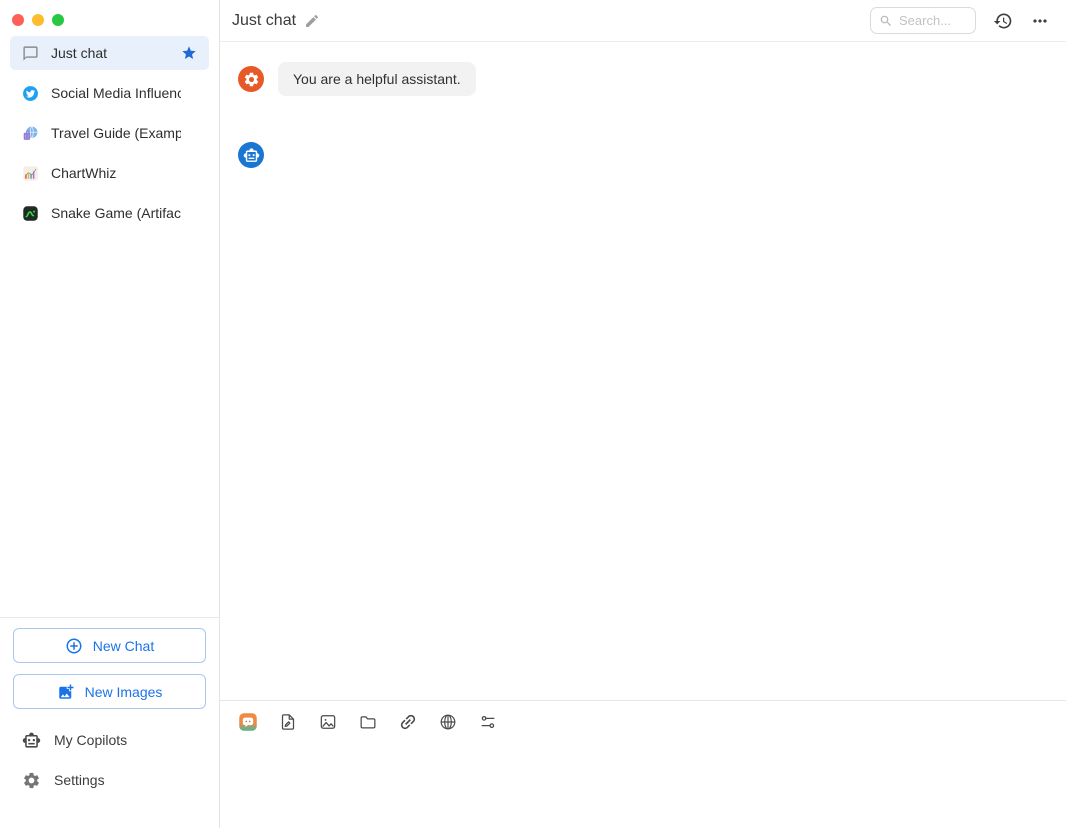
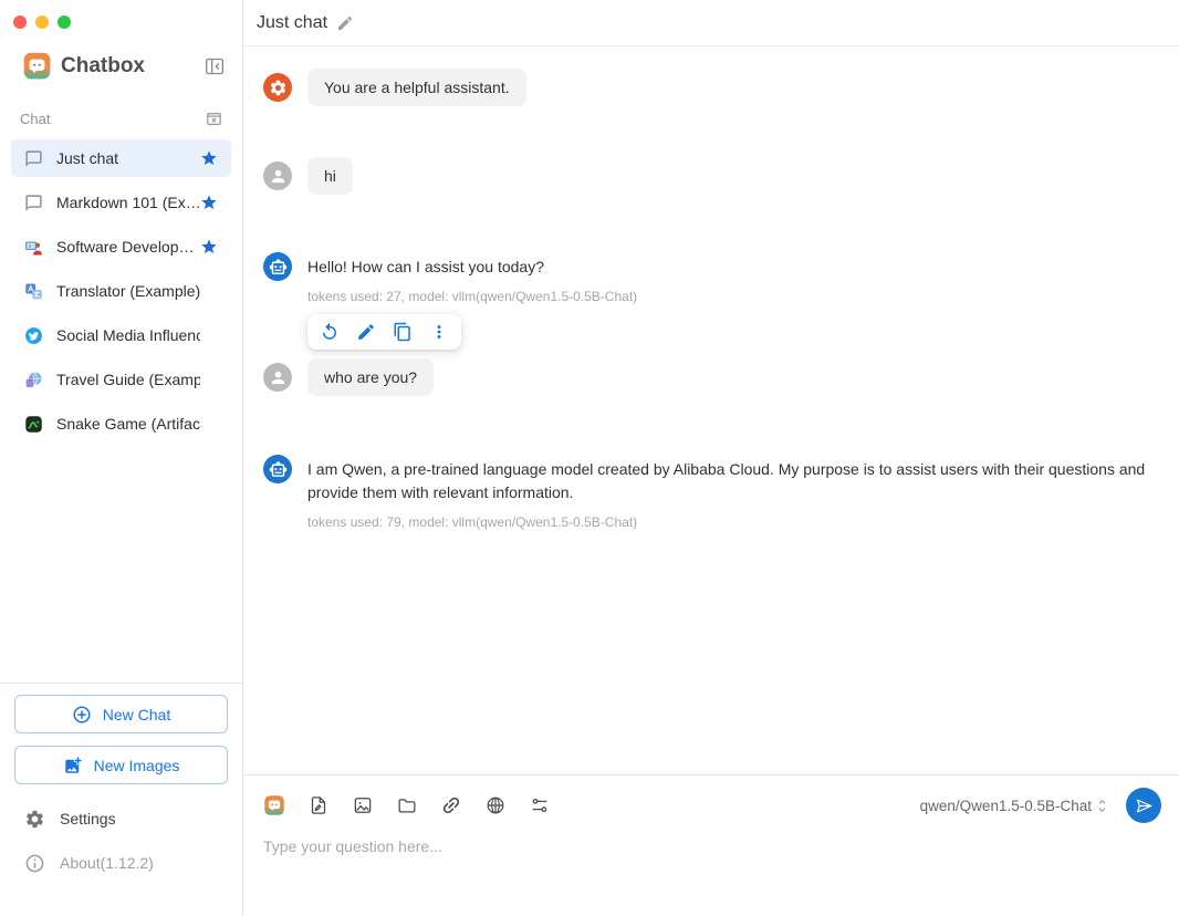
+ Chatbox
+ Chat
  Just chat
+ Markdown 101 (Ex…
+ Software Develop…
+ Translator (Example)
  Social Media Influenc
  Travel Guide (Examp
- ChartWhiz
  Snake Game (Artifac
  New Chat
  New Images
- My Copilots
  Settings
+ About(1.12.2)
  Just chat
- Search...
  You are a helpful assistant.
+ hi
+ Hello! How can I assist you today?
+ tokens used: 27, model: vllm(qwen/Qwen1.5-0.5B-Chat)
+ who are you?
+ I am Qwen, a pre-trained language model created by Alibaba Cloud. My purpose is to assist users with their questions and provide them with relevant information.
+ tokens used: 79, model: vllm(qwen/Qwen1.5-0.5B-Chat)
+ qwen/Qwen1.5-0.5B-Chat
+ Type your question here...
